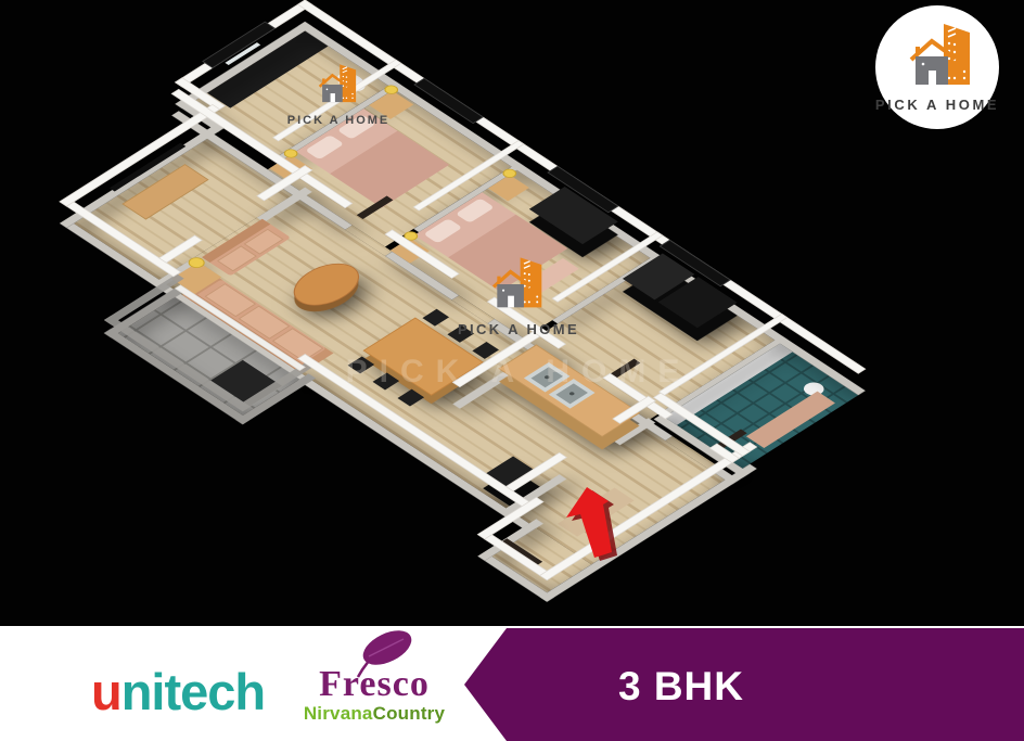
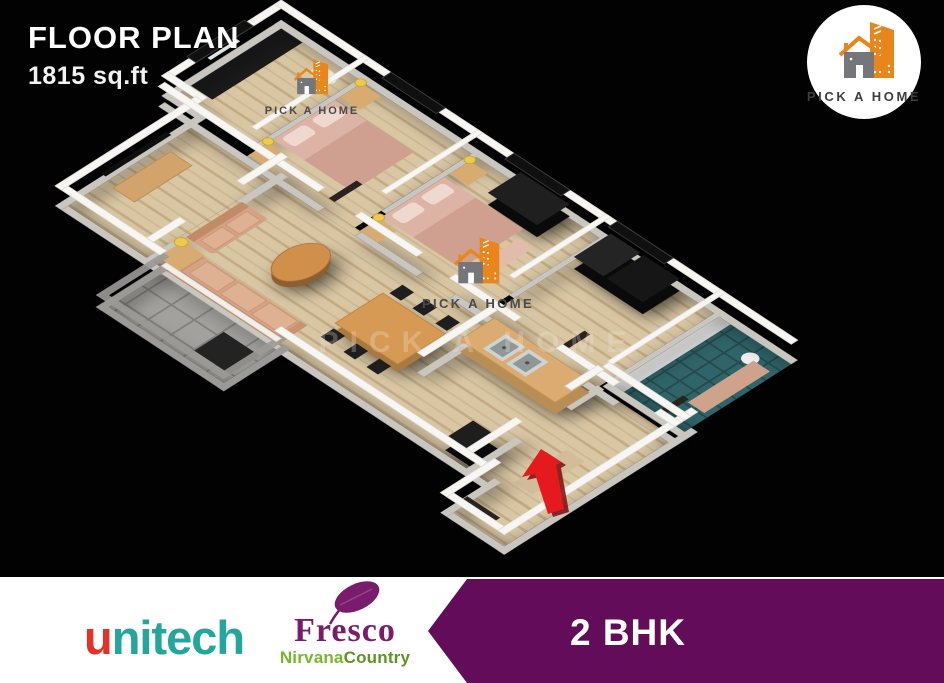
  PICK A HOME
  PICK A HOME
  PICK A HOME
+ FLOOR PLAN
+ 1815 sq.ft
  PICK A HOME
- 3 BHK
+ 2 BHK
  unitech
  Fresco
  NirvanaCountry
